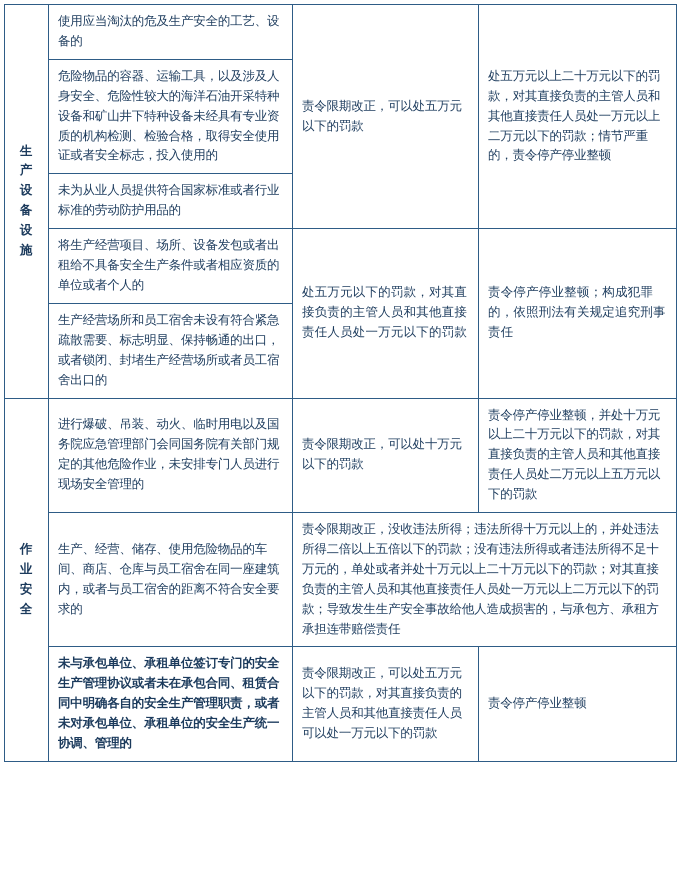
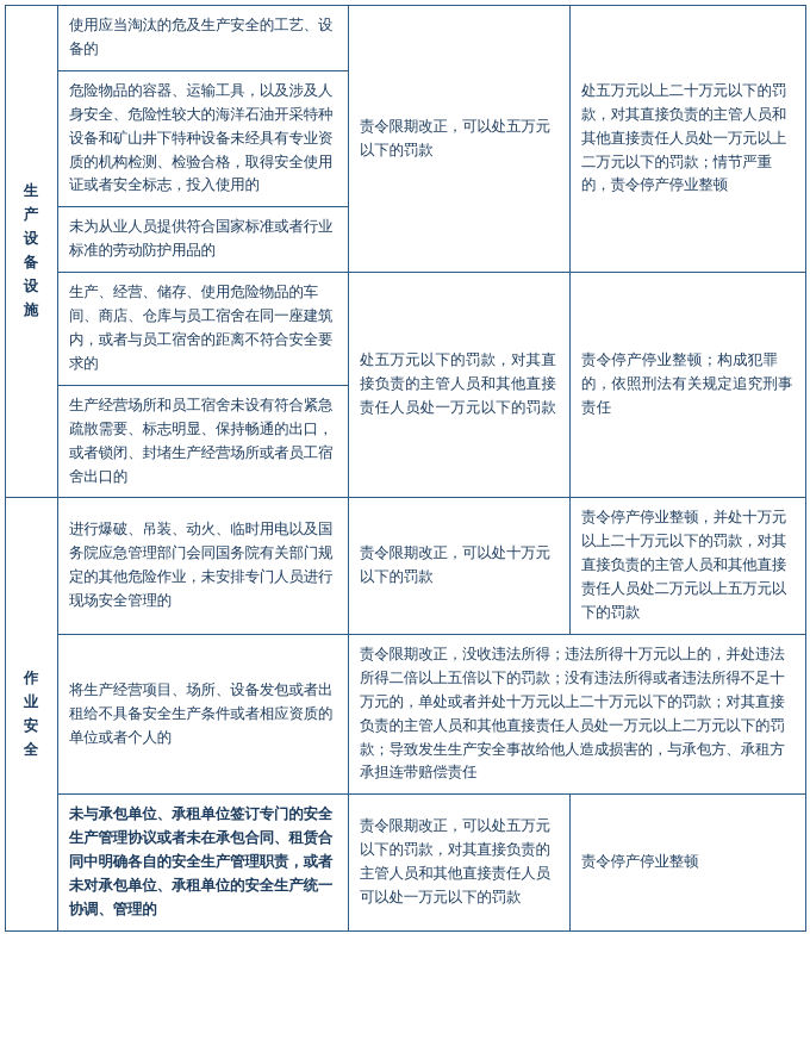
  生产设备设施	使用应当淘汰的危及生产安全的工艺、设备的	责令限期改正，可以处五万元以下的罚款	处五万元以上二十万元以下的罚款，对其直接负责的主管人员和其他直接责任人员处一万元以上二万元以下的罚款；情节严重的，责令停产停业整顿
  危险物品的容器、运输工具，以及涉及人身安全、危险性较大的海洋石油开采特种设备和矿山井下特种设备未经具有专业资质的机构检测、检验合格，取得安全使用证或者安全标志，投入使用的
  未为从业人员提供符合国家标准或者行业标准的劳动防护用品的
- 将生产经营项目、场所、设备发包或者出租给不具备安全生产条件或者相应资质的单位或者个人的	处五万元以下的罚款，对其直接负责的主管人员和其他直接责任人员处一万元以下的罚款	责令停产停业整顿；构成犯罪的，依照刑法有关规定追究刑事责任
+ 生产、经营、储存、使用危险物品的车间、商店、仓库与员工宿舍在同一座建筑内，或者与员工宿舍的距离不符合安全要求的	处五万元以下的罚款，对其直接负责的主管人员和其他直接责任人员处一万元以下的罚款	责令停产停业整顿；构成犯罪的，依照刑法有关规定追究刑事责任
  生产经营场所和员工宿舍未设有符合紧急疏散需要、标志明显、保持畅通的出口，或者锁闭、封堵生产经营场所或者员工宿舍出口的
  作业安全	进行爆破、吊装、动火、临时用电以及国务院应急管理部门会同国务院有关部门规定的其他危险作业，未安排专门人员进行现场安全管理的	责令限期改正，可以处十万元以下的罚款	责令停产停业整顿，并处十万元以上二十万元以下的罚款，对其直接负责的主管人员和其他直接责任人员处二万元以上五万元以下的罚款
- 生产、经营、储存、使用危险物品的车间、商店、仓库与员工宿舍在同一座建筑内，或者与员工宿舍的距离不符合安全要求的	责令限期改正，没收违法所得；违法所得十万元以上的，并处违法所得二倍以上五倍以下的罚款；没有违法所得或者违法所得不足十万元的，单处或者并处十万元以上二十万元以下的罚款；对其直接负责的主管人员和其他直接责任人员处一万元以上二万元以下的罚款；导致发生生产安全事故给他人造成损害的，与承包方、承租方承担连带赔偿责任
+ 将生产经营项目、场所、设备发包或者出租给不具备安全生产条件或者相应资质的单位或者个人的	责令限期改正，没收违法所得；违法所得十万元以上的，并处违法所得二倍以上五倍以下的罚款；没有违法所得或者违法所得不足十万元的，单处或者并处十万元以上二十万元以下的罚款；对其直接负责的主管人员和其他直接责任人员处一万元以上二万元以下的罚款；导致发生生产安全事故给他人造成损害的，与承包方、承租方承担连带赔偿责任
  未与承包单位、承租单位签订专门的安全生产管理协议或者未在承包合同、租赁合同中明确各自的安全生产管理职责，或者未对承包单位、承租单位的安全生产统一协调、管理的	责令限期改正，可以处五万元以下的罚款，对其直接负责的主管人员和其他直接责任人员可以处一万元以下的罚款	责令停产停业整顿
